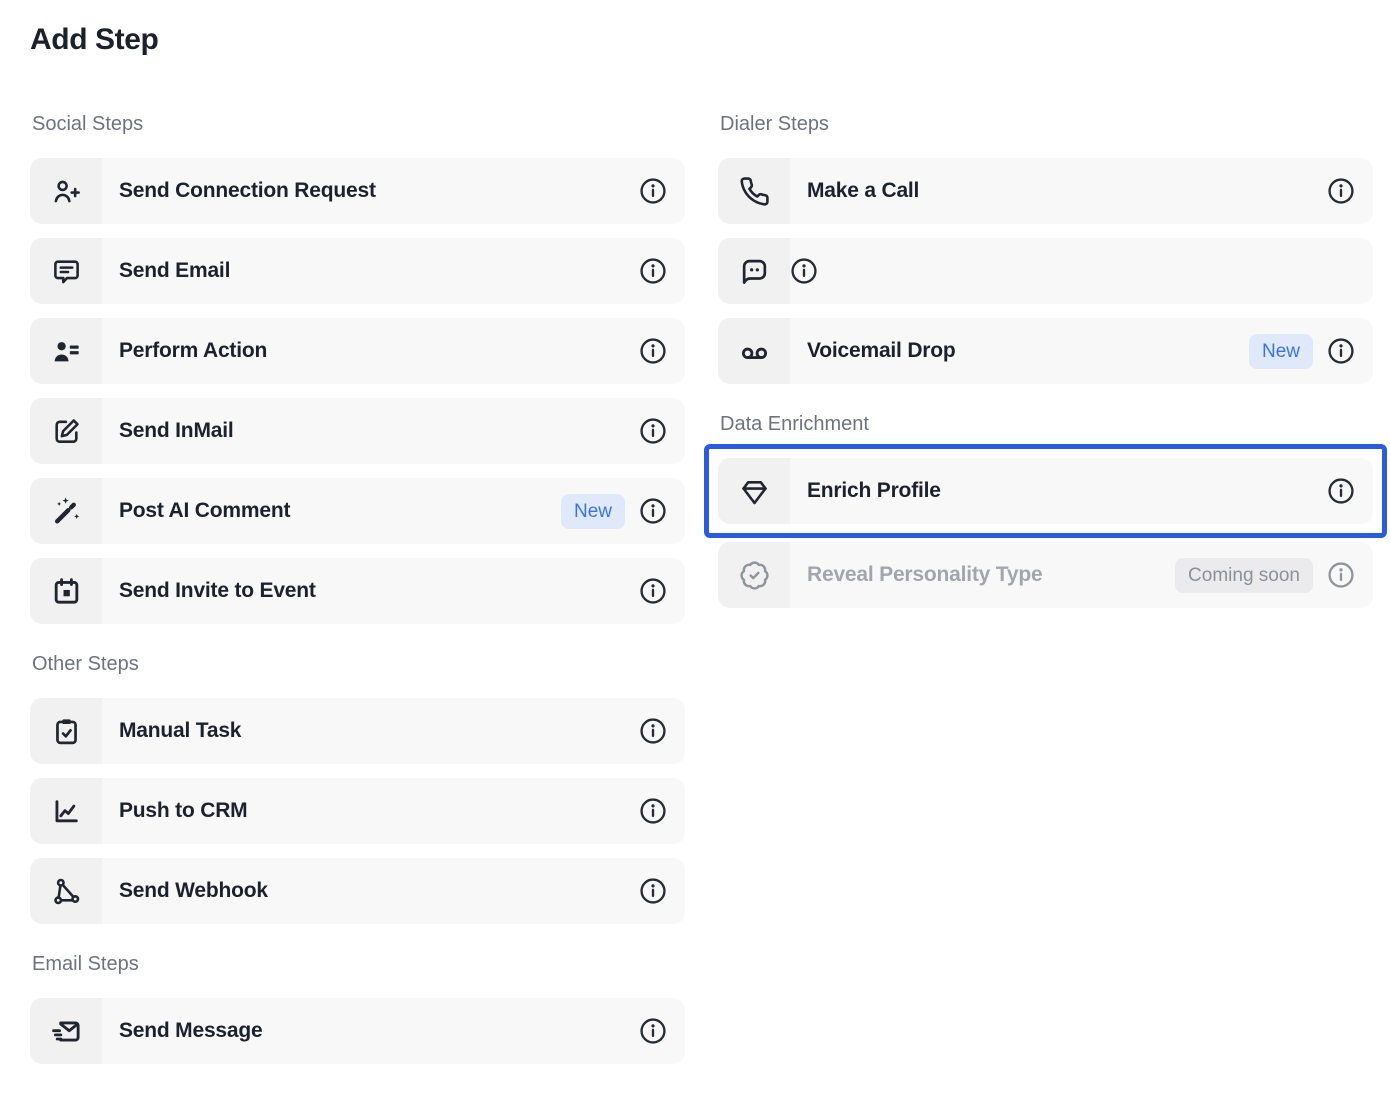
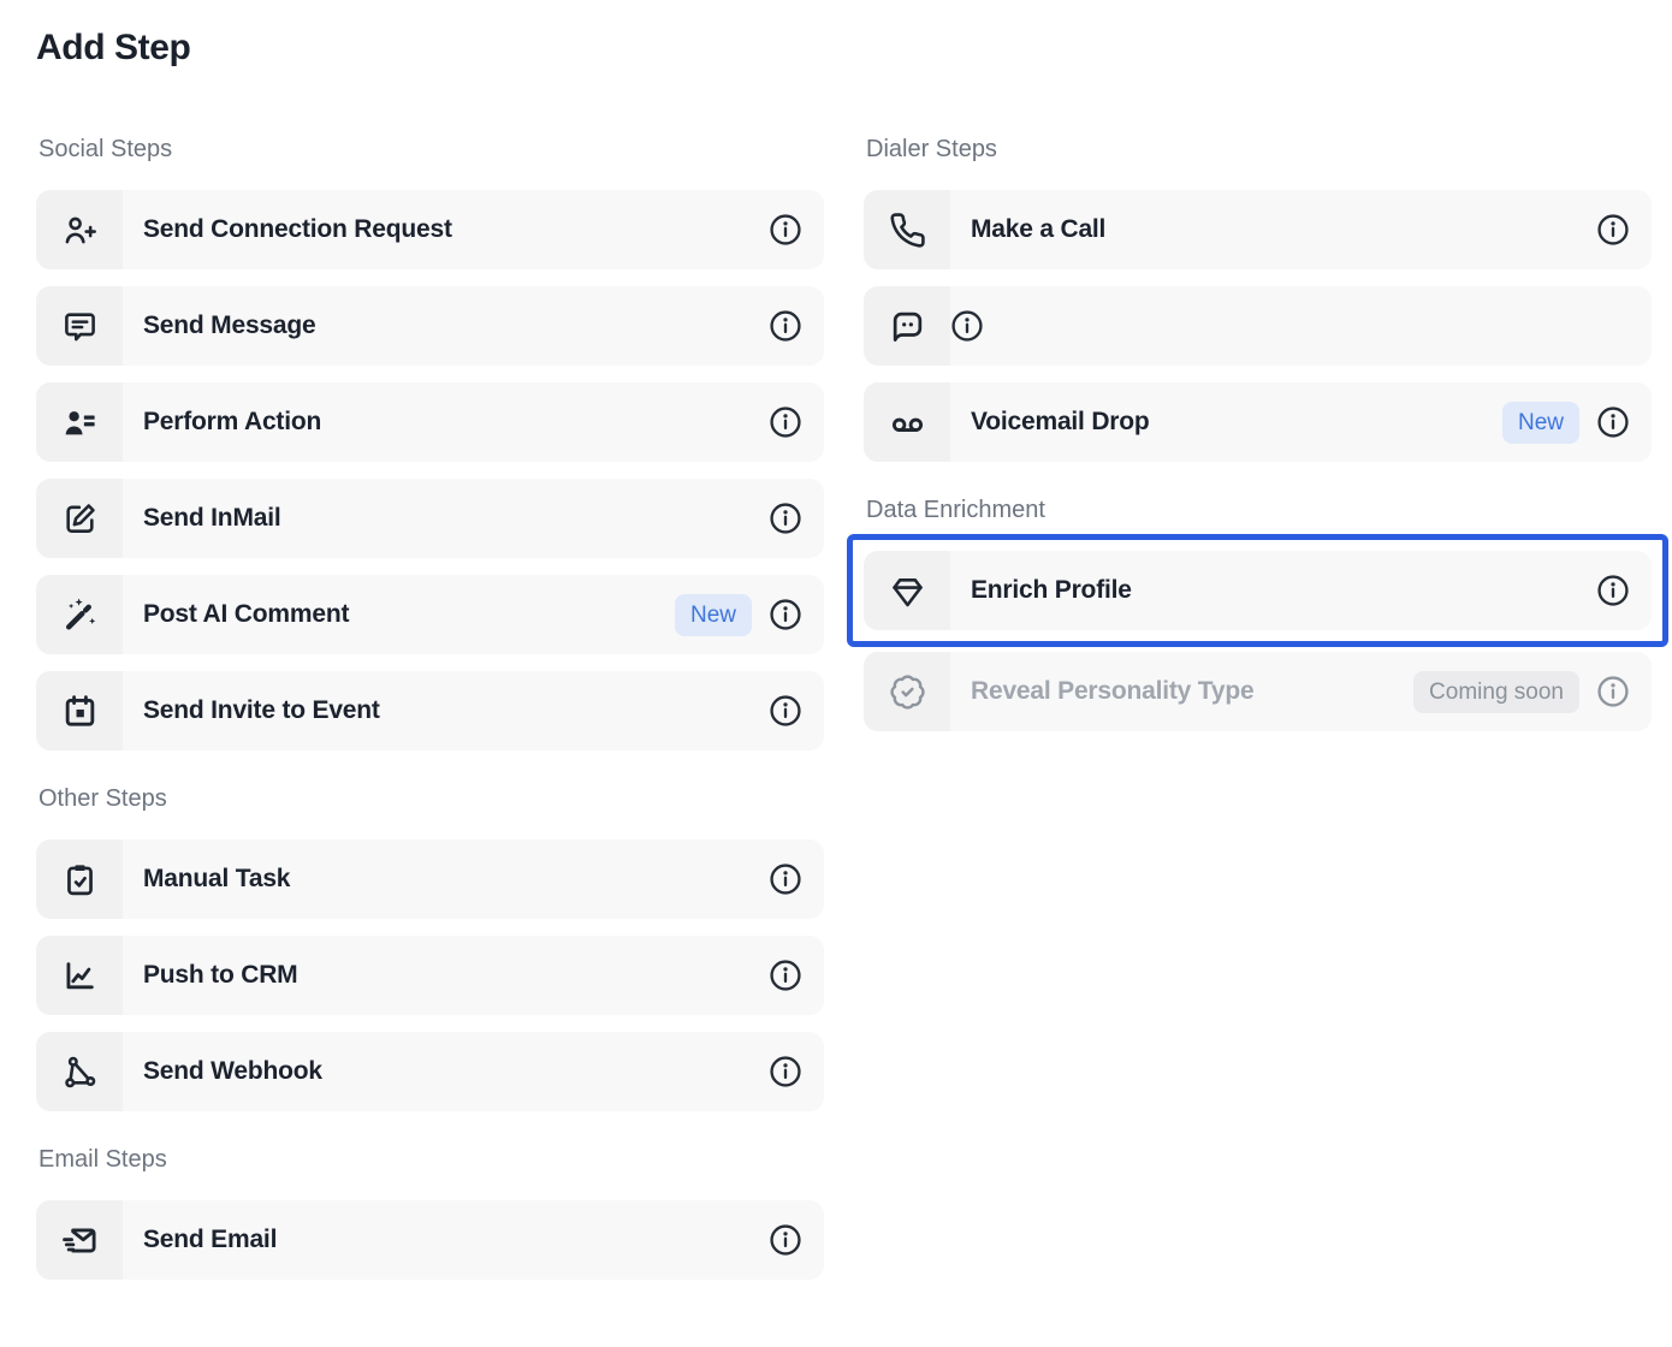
  Add Step
  Social Steps
  Send Connection Request
- Send Email
+ Send Message
  Perform Action
  Send InMail
  Post AI Comment
  New
  Send Invite to Event
  Other Steps
  Manual Task
  Push to CRM
  Send Webhook
  Email Steps
- Send Message
+ Send Email
  Dialer Steps
  Make a Call
  Voicemail Drop
  New
  Data Enrichment
  Enrich Profile
  Reveal Personality Type
  Coming soon
